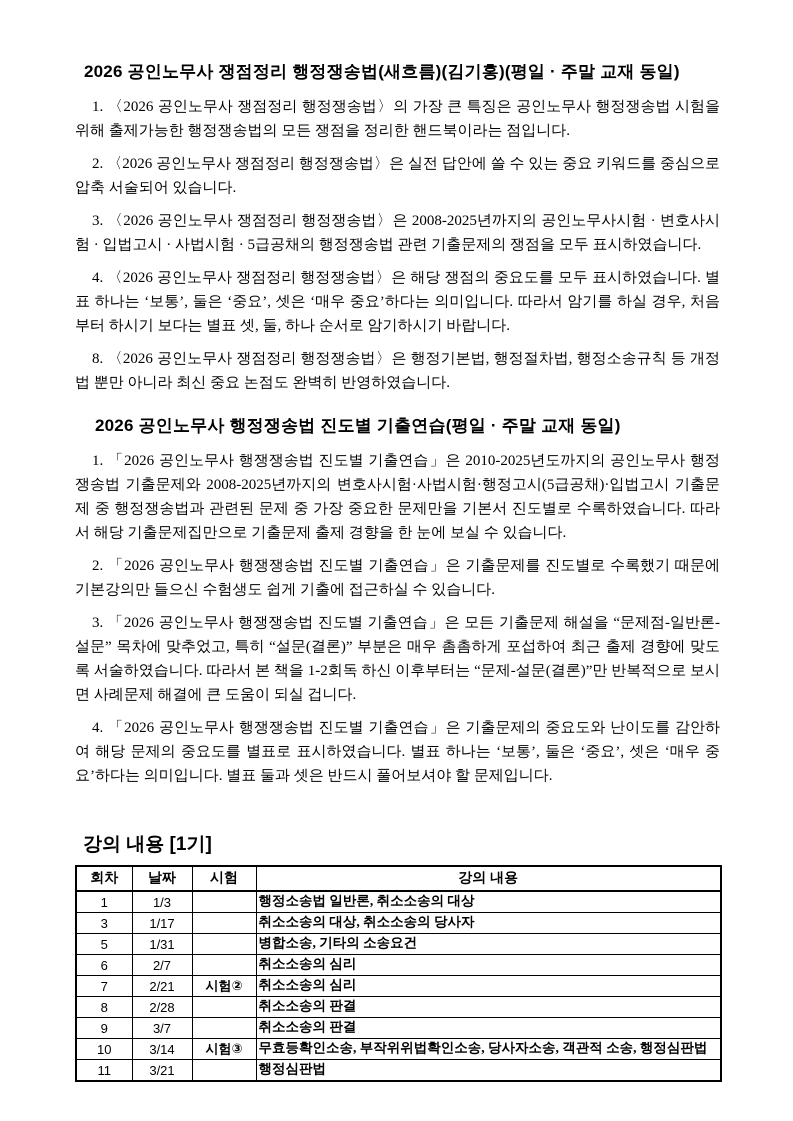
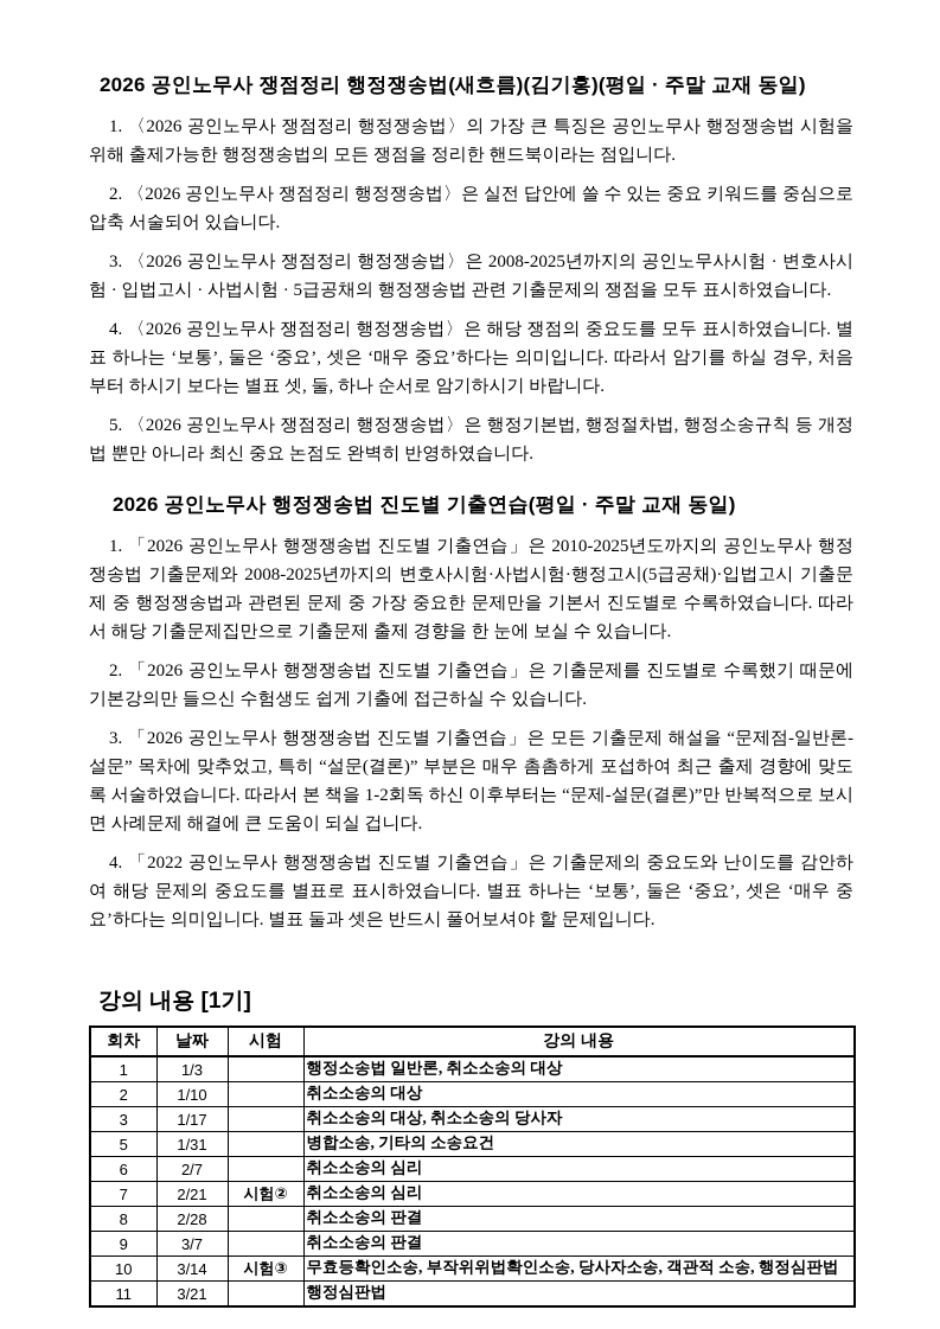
  2026 공인노무사 쟁점정리 행정쟁송법(새흐름)(김기홍)(평일 · 주말 교재 동일)
  1. 〈2026 공인노무사 쟁점정리 행정쟁송법〉의 가장 큰 특징은 공인노무사 행정쟁송법 시험을 위해 출제가능한 행정쟁송법의 모든 쟁점을 정리한 핸드북이라는 점입니다.
  2. 〈2026 공인노무사 쟁점정리 행정쟁송법〉은 실전 답안에 쓸 수 있는 중요 키워드를 중심으로 압축 서술되어 있습니다.
  3. 〈2026 공인노무사 쟁점정리 행정쟁송법〉은 2008-2025년까지의 공인노무사시험 · 변호사시험 · 입법고시 · 사법시험 · 5급공채의 행정쟁송법 관련 기출문제의 쟁점을 모두 표시하였습니다.
  4. 〈2026 공인노무사 쟁점정리 행정쟁송법〉은 해당 쟁점의 중요도를 모두 표시하였습니다. 별표 하나는 ‘보통’, 둘은 ‘중요’, 셋은 ‘매우 중요’하다는 의미입니다. 따라서 암기를 하실 경우, 처음부터 하시기 보다는 별표 셋, 둘, 하나 순서로 암기하시기 바랍니다.
- 8. 〈2026 공인노무사 쟁점정리 행정쟁송법〉은 행정기본법, 행정절차법, 행정소송규칙 등 개정법 뿐만 아니라 최신 중요 논점도 완벽히 반영하였습니다.
+ 5. 〈2026 공인노무사 쟁점정리 행정쟁송법〉은 행정기본법, 행정절차법, 행정소송규칙 등 개정법 뿐만 아니라 최신 중요 논점도 완벽히 반영하였습니다.
  2026 공인노무사 행정쟁송법 진도별 기출연습(평일 · 주말 교재 동일)
  1. 「2026 공인노무사 행쟁쟁송법 진도별 기출연습」은 2010-2025년도까지의 공인노무사 행정쟁송법 기출문제와 2008-2025년까지의 변호사시험·사법시험·행정고시(5급공채)·입법고시 기출문제 중 행정쟁송법과 관련된 문제 중 가장 중요한 문제만을 기본서 진도별로 수록하였습니다. 따라서 해당 기출문제집만으로 기출문제 출제 경향을 한 눈에 보실 수 있습니다.
  2. 「2026 공인노무사 행쟁쟁송법 진도별 기출연습」은 기출문제를 진도별로 수록했기 때문에 기본강의만 들으신 수험생도 쉽게 기출에 접근하실 수 있습니다.
  3. 「2026 공인노무사 행쟁쟁송법 진도별 기출연습」은 모든 기출문제 해설을 “문제점-일반론-설문” 목차에 맞추었고, 특히 “설문(결론)” 부분은 매우 촘촘하게 포섭하여 최근 출제 경향에 맞도록 서술하였습니다. 따라서 본 책을 1-2회독 하신 이후부터는 “문제-설문(결론)”만 반복적으로 보시면 사례문제 해결에 큰 도움이 되실 겁니다.
- 4. 「2026 공인노무사 행쟁쟁송법 진도별 기출연습」은 기출문제의 중요도와 난이도를 감안하여 해당 문제의 중요도를 별표로 표시하였습니다. 별표 하나는 ‘보통’, 둘은 ‘중요’, 셋은 ‘매우 중요’하다는 의미입니다. 별표 둘과 셋은 반드시 풀어보셔야 할 문제입니다.
+ 4. 「2022 공인노무사 행쟁쟁송법 진도별 기출연습」은 기출문제의 중요도와 난이도를 감안하여 해당 문제의 중요도를 별표로 표시하였습니다. 별표 하나는 ‘보통’, 둘은 ‘중요’, 셋은 ‘매우 중요’하다는 의미입니다. 별표 둘과 셋은 반드시 풀어보셔야 할 문제입니다.
  강의 내용 [1기]
  회차	날짜	시험	강의 내용
  1	1/3		행정소송법 일반론, 취소소송의 대상
+ 2	1/10		취소소송의 대상
  3	1/17		취소소송의 대상, 취소소송의 당사자
  5	1/31		병합소송, 기타의 소송요건
  6	2/7		취소소송의 심리
  7	2/21	시험②	취소소송의 심리
  8	2/28		취소소송의 판결
  9	3/7		취소소송의 판결
  10	3/14	시험③	무효등확인소송, 부작위위법확인소송, 당사자소송, 객관적 소송, 행정심판법
  11	3/21		행정심판법
